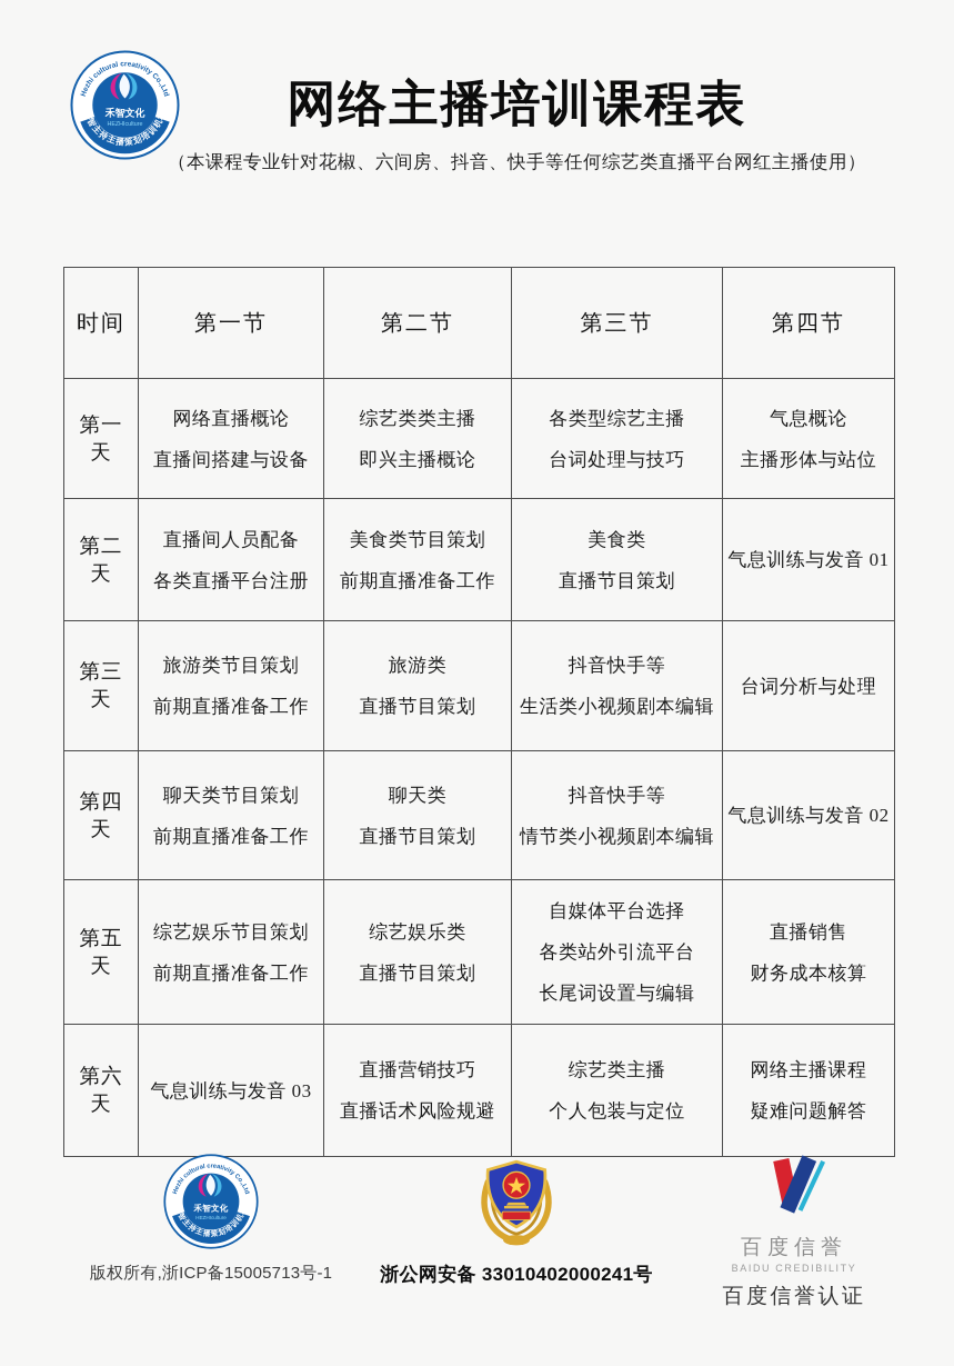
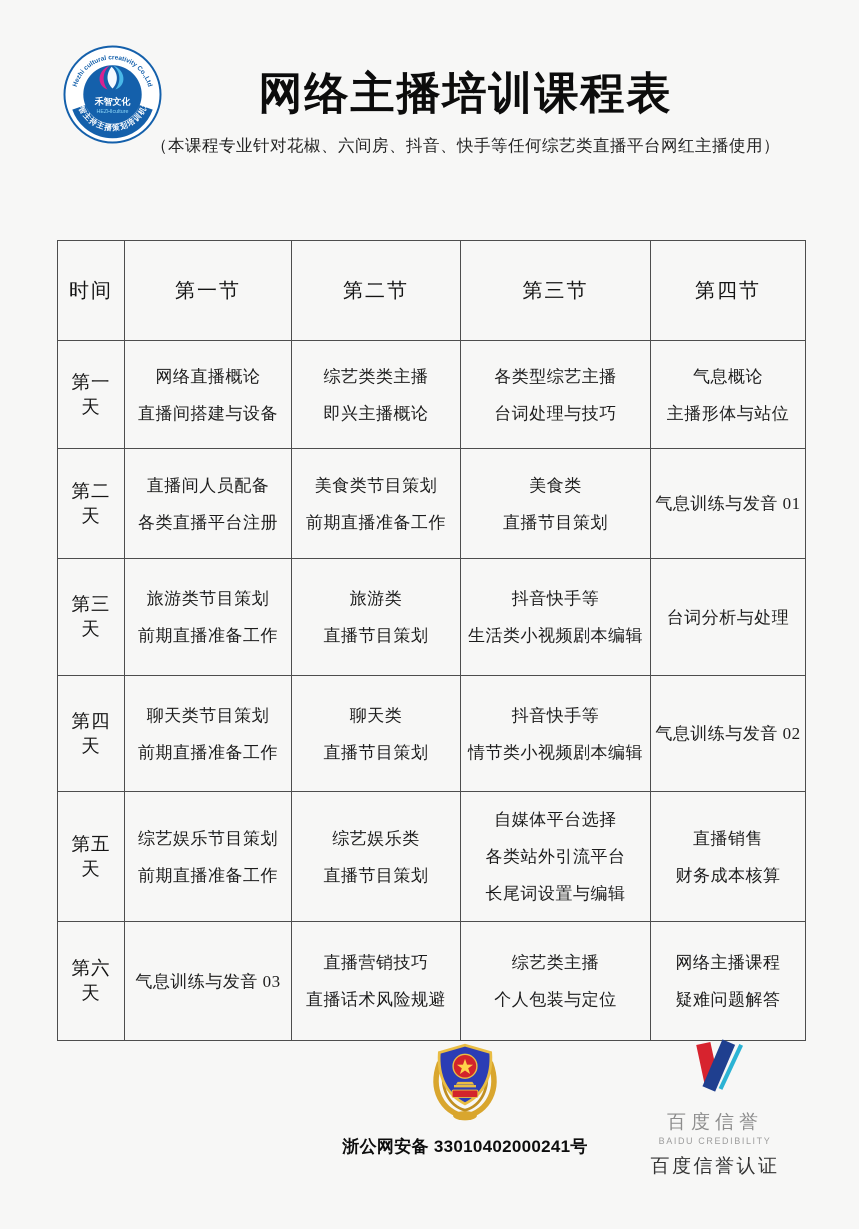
  网络主播培训课程表
  （本课程专业针对花椒、六间房、抖音、快手等任何综艺类直播平台网红主播使用）
  时间	第一节	第二节	第三节	第四节
  第一天	网络直播概论直播间搭建与设备	综艺类类主播即兴主播概论	各类型综艺主播台词处理与技巧	气息概论主播形体与站位
  第二天	直播间人员配备各类直播平台注册	美食类节目策划前期直播准备工作	美食类直播节目策划	气息训练与发音 01
  第三天	旅游类节目策划前期直播准备工作	旅游类直播节目策划	抖音快手等生活类小视频剧本编辑	台词分析与处理
  第四天	聊天类节目策划前期直播准备工作	聊天类直播节目策划	抖音快手等情节类小视频剧本编辑	气息训练与发音 02
  第五天	综艺娱乐节目策划前期直播准备工作	综艺娱乐类直播节目策划	自媒体平台选择各类站外引流平台长尾词设置与编辑	直播销售财务成本核算
  第六天	气息训练与发音 03	直播营销技巧直播话术风险规避	综艺类主播个人包装与定位	网络主播课程疑难问题解答
- 版权所有,浙ICP备15005713号-1
  浙公网安备 33010402000241号
  百度信誉
  BAIDU CREDIBILITY
  百度信誉认证
